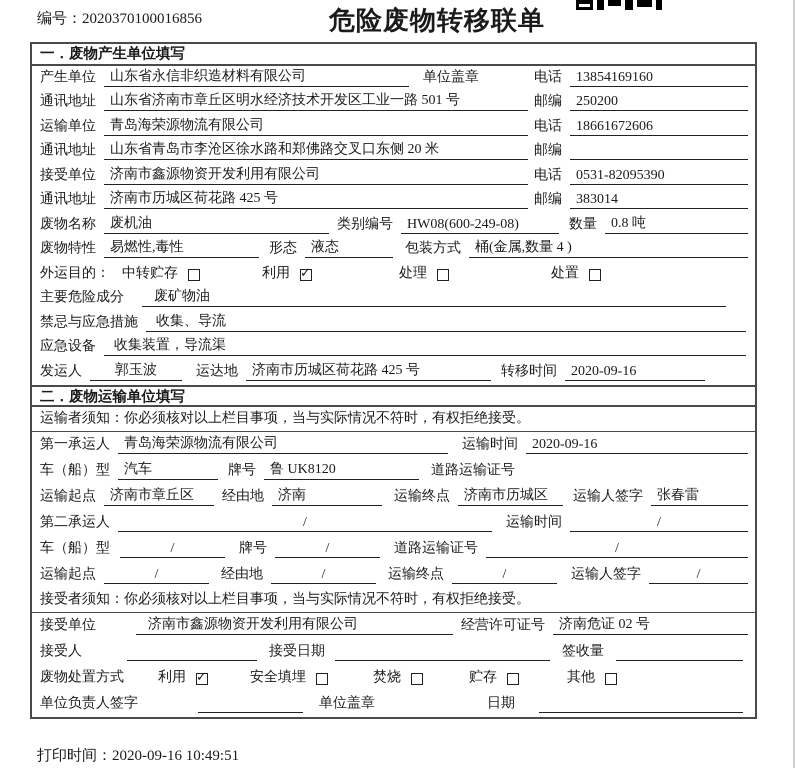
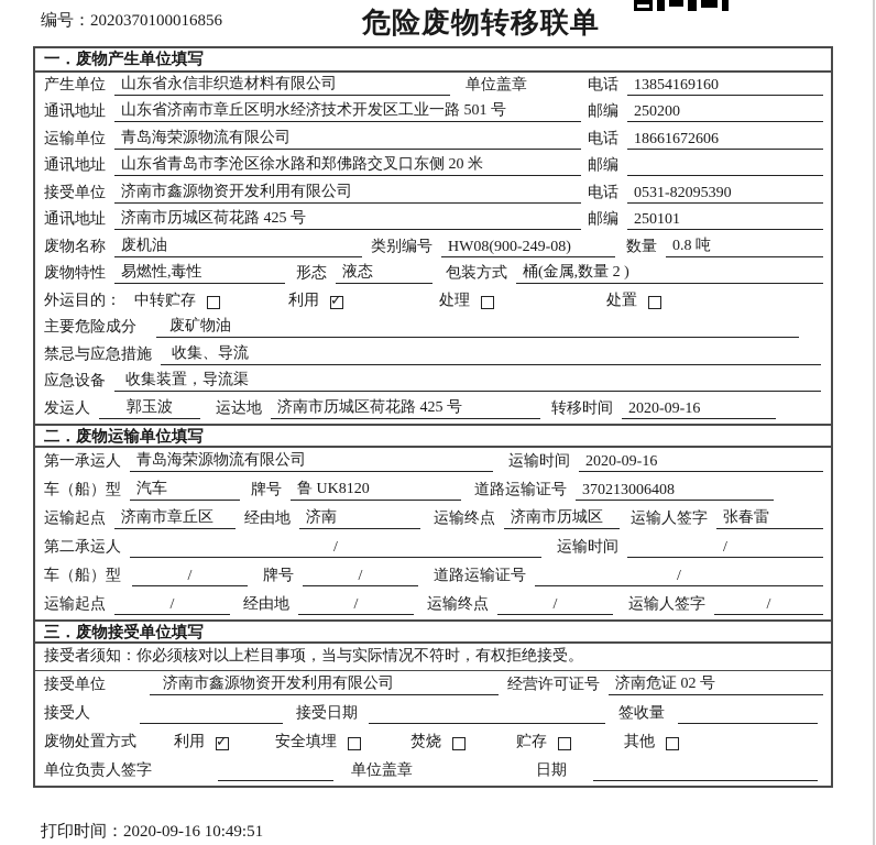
  编号：2020370100016856
  危险废物转移联单
  一．废物产生单位填写
  产生单位
  山东省永信非织造材料有限公司
  单位盖章
  电话
  13854169160
  通讯地址
  山东省济南市章丘区明水经济技术开发区工业一路 501 号
  邮编
  250200
  运输单位
  青岛海荣源物流有限公司
  电话
  18661672606
  通讯地址
  山东省青岛市李沧区徐水路和郑佛路交叉口东侧 20 米
  邮编
  接受单位
  济南市鑫源物资开发利用有限公司
  电话
  0531-82095390
  通讯地址
  济南市历城区荷花路 425 号
  邮编
- 383014
+ 250101
  废物名称
  废机油
  类别编号
- HW08(600-249-08)
+ HW08(900-249-08)
  数量
  0.8 吨
  废物特性
  易燃性,毒性
  形态
  液态
  包装方式
- 桶(金属,数量 4 )
+ 桶(金属,数量 2 )
  外运目的：
  中转贮存
  利用
  处理
  处置
  主要危险成分
  废矿物油
  禁忌与应急措施
  收集、导流
  应急设备
  收集装置，导流渠
  发运人
  郭玉波
  运达地
  济南市历城区荷花路 425 号
  转移时间
  2020-09-16
  二．废物运输单位填写
- 运输者须知：你必须核对以上栏目事项，当与实际情况不符时，有权拒绝接受。
  第一承运人
  青岛海荣源物流有限公司
  运输时间
  2020-09-16
  车（船）型
  汽车
  牌号
  鲁 UK8120
  道路运输证号
+ 370213006408
  运输起点
  济南市章丘区
  经由地
  济南
  运输终点
  济南市历城区
  运输人签字
  张春雷
  第二承运人
  /
  运输时间
  /
  车（船）型
  /
  牌号
  /
  道路运输证号
  /
  运输起点
  /
  经由地
  /
  运输终点
  /
  运输人签字
  /
+ 三．废物接受单位填写
  接受者须知：你必须核对以上栏目事项，当与实际情况不符时，有权拒绝接受。
  接受单位
  济南市鑫源物资开发利用有限公司
  经营许可证号
  济南危证 02 号
  接受人
  接受日期
  签收量
  废物处置方式
  利用
  安全填埋
  焚烧
  贮存
  其他
  单位负责人签字
  单位盖章
  日期
  打印时间：2020-09-16 10:49:51
